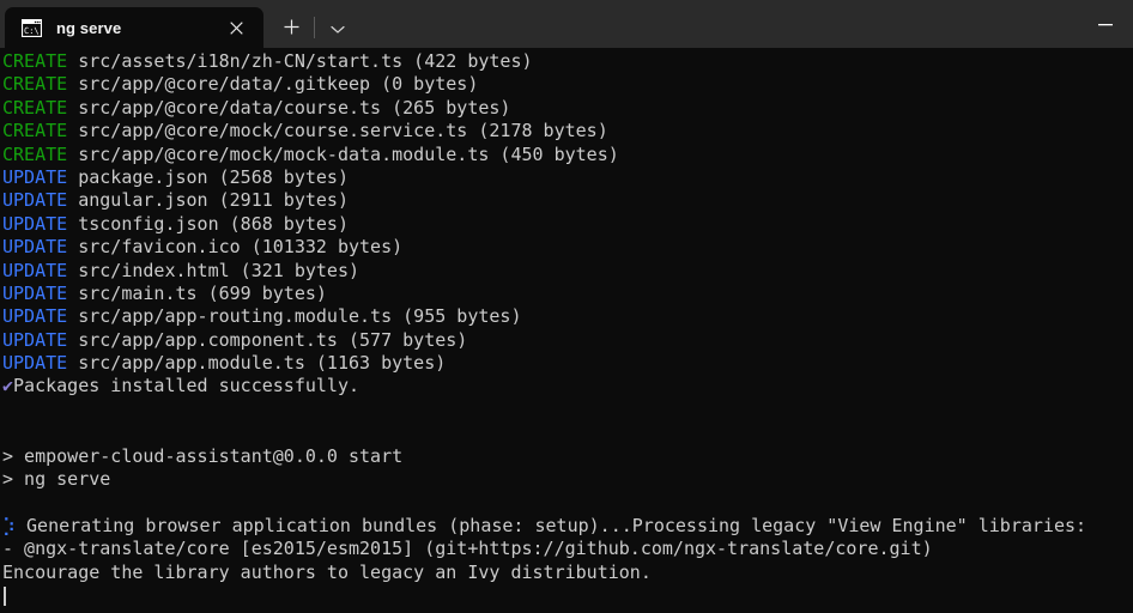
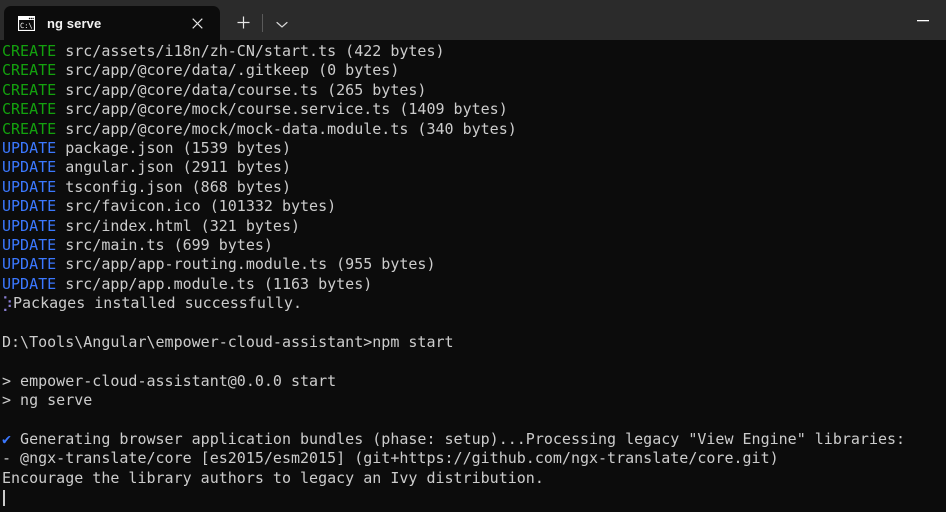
  C:\.
  ng serve
  CREATE src/assets/i18n/zh-CN/start.ts (422 bytes)
  CREATE src/app/@core/data/.gitkeep (0 bytes)
  CREATE src/app/@core/data/course.ts (265 bytes)
- CREATE src/app/@core/mock/course.service.ts (2178 bytes)
+ CREATE src/app/@core/mock/course.service.ts (1409 bytes)
- CREATE src/app/@core/mock/mock-data.module.ts (450 bytes)
+ CREATE src/app/@core/mock/mock-data.module.ts (340 bytes)
- UPDATE package.json (2568 bytes)
+ UPDATE package.json (1539 bytes)
  UPDATE angular.json (2911 bytes)
  UPDATE tsconfig.json (868 bytes)
  UPDATE src/favicon.ico (101332 bytes)
  UPDATE src/index.html (321 bytes)
  UPDATE src/main.ts (699 bytes)
  UPDATE src/app/app-routing.module.ts (955 bytes)
- UPDATE src/app/app.component.ts (577 bytes)
  UPDATE src/app/app.module.ts (1163 bytes)
- ✔Packages installed successfully.
+ ⡱Packages installed successfully.
+ D:\Tools\Angular\empower-cloud-assistant>npm start
  > empower-cloud-assistant@0.0.0 start
  > ng serve
- ⡱ Generating browser application bundles (phase: setup)...Processing legacy "View Engine" libraries:
+ ✔ Generating browser application bundles (phase: setup)...Processing legacy "View Engine" libraries:
  - @ngx-translate/core [es2015/esm2015] (git+https://github.com/ngx-translate/core.git)
  Encourage the library authors to legacy an Ivy distribution.
